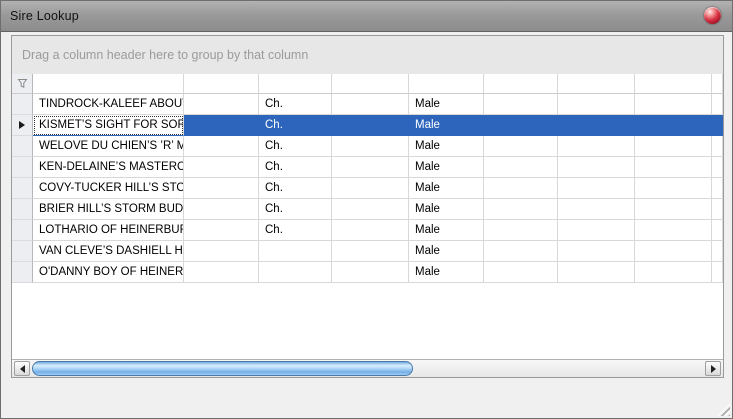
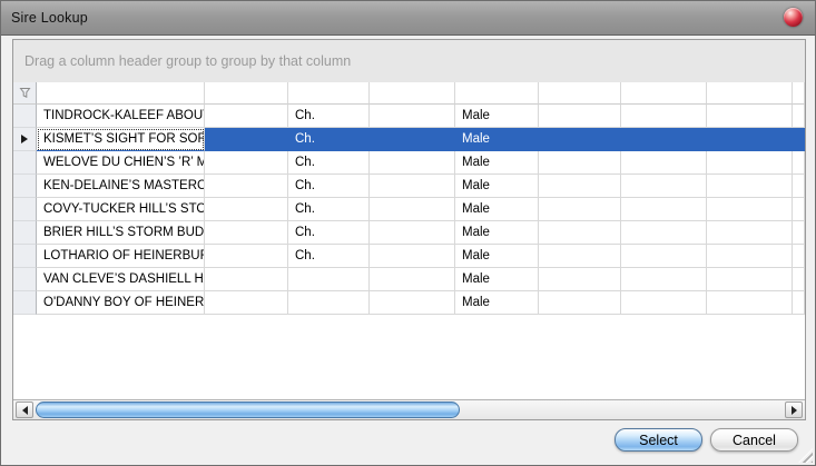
  Sire Lookup
- Drag a column header here to group by that column
+ Drag a column header group to group by that column
  TINDROCK-KALEEF ABOU
  Ch.
  Male
  KISMET’S SIGHT FOR SOR
  Ch.
  Male
  WELOVE DU CHIEN’S ’R’ M
  Ch.
  Male
  KEN-DELAINE’S MASTERC
  Ch.
  Male
  COVY-TUCKER HILL’S STO
  Ch.
  Male
  BRIER HILL’S STORM BUD
  Ch.
  Male
  LOTHARIO OF HEINERBU
  Ch.
  Male
  VAN CLEVE’S DASHIELL H
  Male
  O'DANNY BOY OF HEINER
  Male
+ Select
+ Cancel
